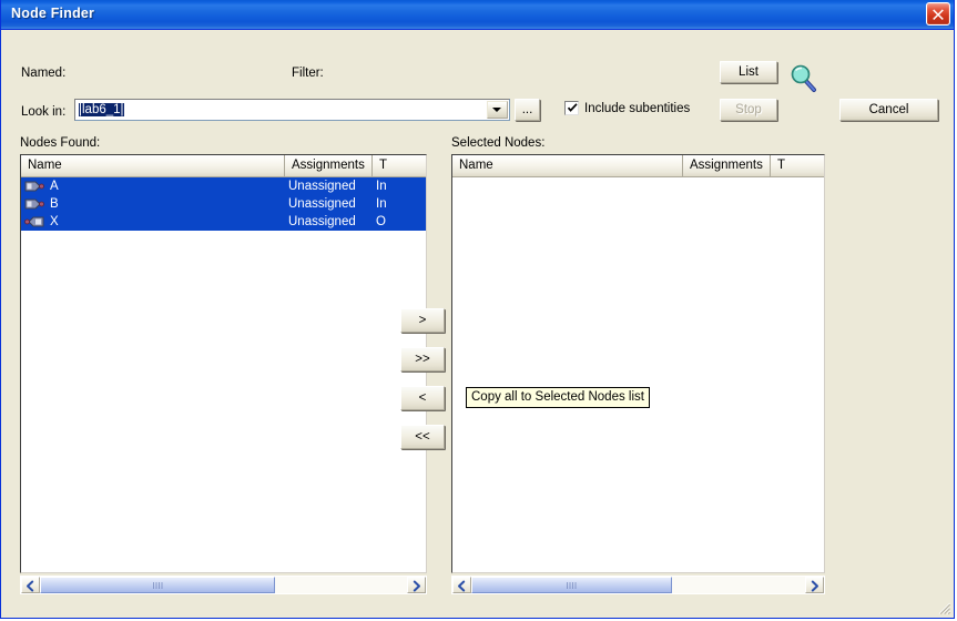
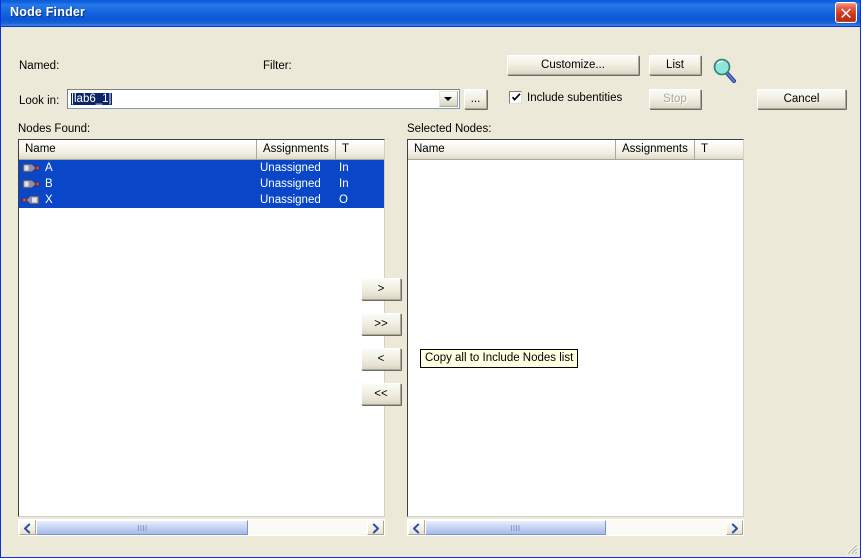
  Node Finder
  Named:
  Filter:
+ Customize...
  List
  Look in:
  |lab6_1|
  ...
  Include subentities
  Stop
  Cancel
  Nodes Found:
  Name
  Assignments
  T
  A
  Unassigned
  In
  B
  Unassigned
  In
  X
  Unassigned
  O
  >
  >>
  <
  <<
- Copy all to Selected Nodes list
+ Copy all to Include Nodes list
  Selected Nodes:
  Name
  Assignments
  T
